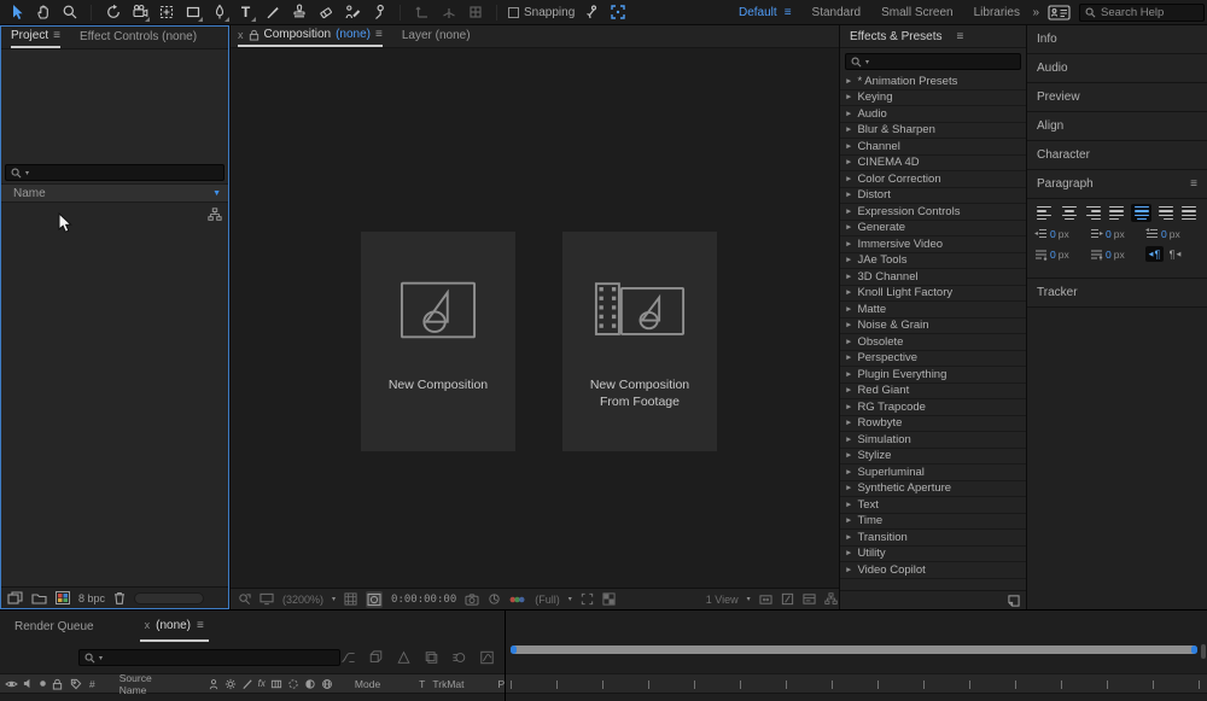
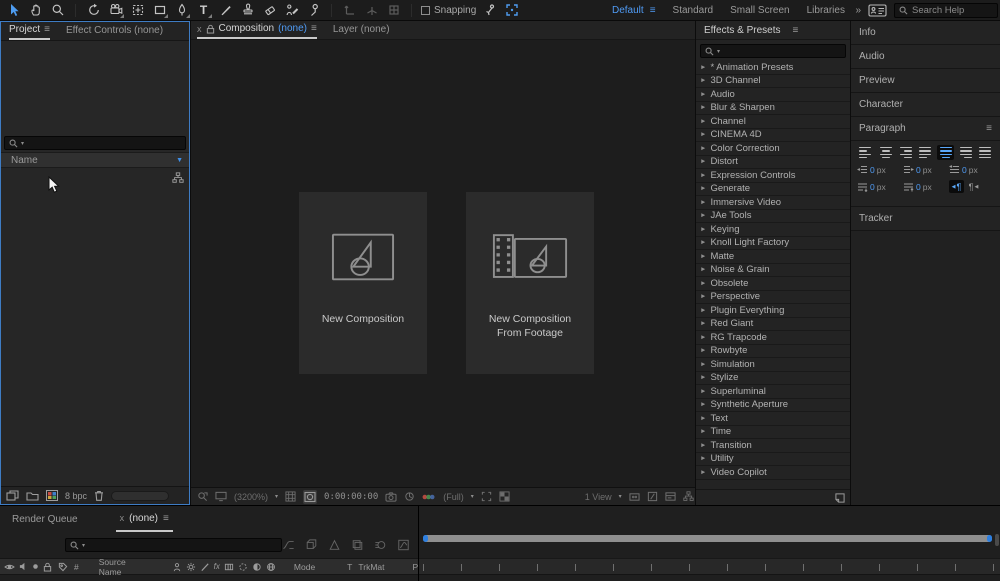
  T
  Snapping
  Default
  ≡
  Standard
  Small Screen
  Libraries
  »
  Search Help
  Project
  ≡
  Effect Controls (none)
  Name
  8 bpc
  x
  Composition
  (none)
  ≡
  Layer (none)
  New Composition
  New Composition
  From Footage
  (3200%)
  0:00:00:00
  (Full)
  1 View
  Effects & Presets
  ≡
  * Animation Presets
- Keying
+ 3D Channel
  Audio
  Blur & Sharpen
  Channel
  CINEMA 4D
  Color Correction
  Distort
  Expression Controls
  Generate
  Immersive Video
  JAe Tools
- 3D Channel
+ Keying
  Knoll Light Factory
  Matte
  Noise & Grain
  Obsolete
  Perspective
  Plugin Everything
  Red Giant
  RG Trapcode
  Rowbyte
  Simulation
  Stylize
  Superluminal
  Synthetic Aperture
  Text
  Time
  Transition
  Utility
  Video Copilot
  Info
  Audio
  Preview
- Align
  Character
  Paragraph
  ≡
  0
  px
  0
  px
  0
  px
  0
  px
  0
  px
  ¶
  ¶
  Tracker
  Render Queue
  x
  (none)
  ≡
  #
  Source Name
  fx
  Mode
  T
  TrkMat
